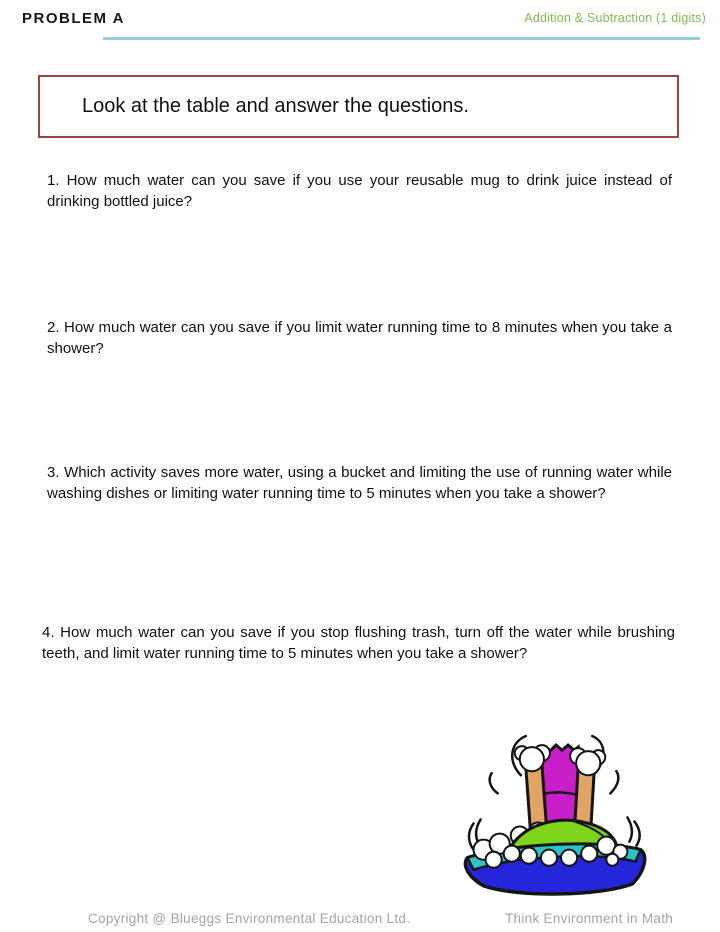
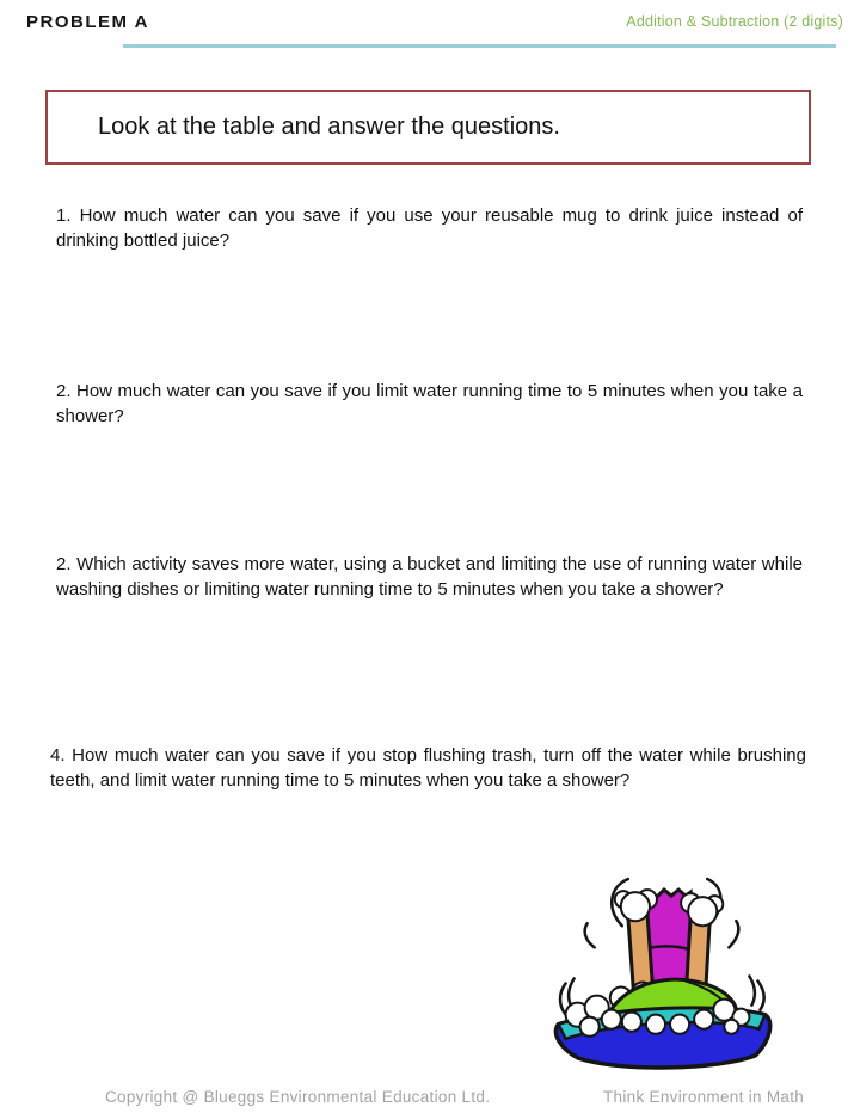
  PROBLEM A
- Addition & Subtraction (1 digits)
+ Addition & Subtraction (2 digits)
  Look at the table and answer the questions.
  1. How much water can you save if you use your reusable mug to drink juice instead of drinking bottled juice?
- 2. How much water can you save if you limit water running time to 8 minutes when you take a shower?
+ 2. How much water can you save if you limit water running time to 5 minutes when you take a shower?
- 3. Which activity saves more water, using a bucket and limiting the use of running water while washing dishes or limiting water running time to 5 minutes when you take a shower?
+ 2. Which activity saves more water, using a bucket and limiting the use of running water while washing dishes or limiting water running time to 5 minutes when you take a shower?
  4. How much water can you save if you stop flushing trash, turn off the water while brushing teeth, and limit water running time to 5 minutes when you take a shower?
  Copyright @ Blueggs Environmental Education Ltd.
  Think Environment in Math
